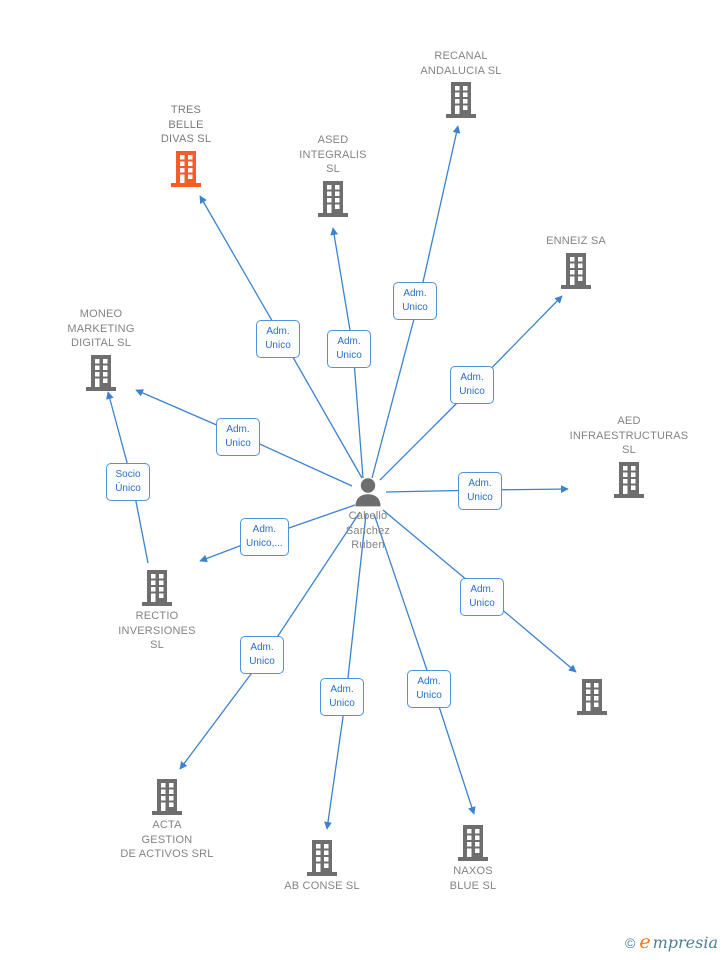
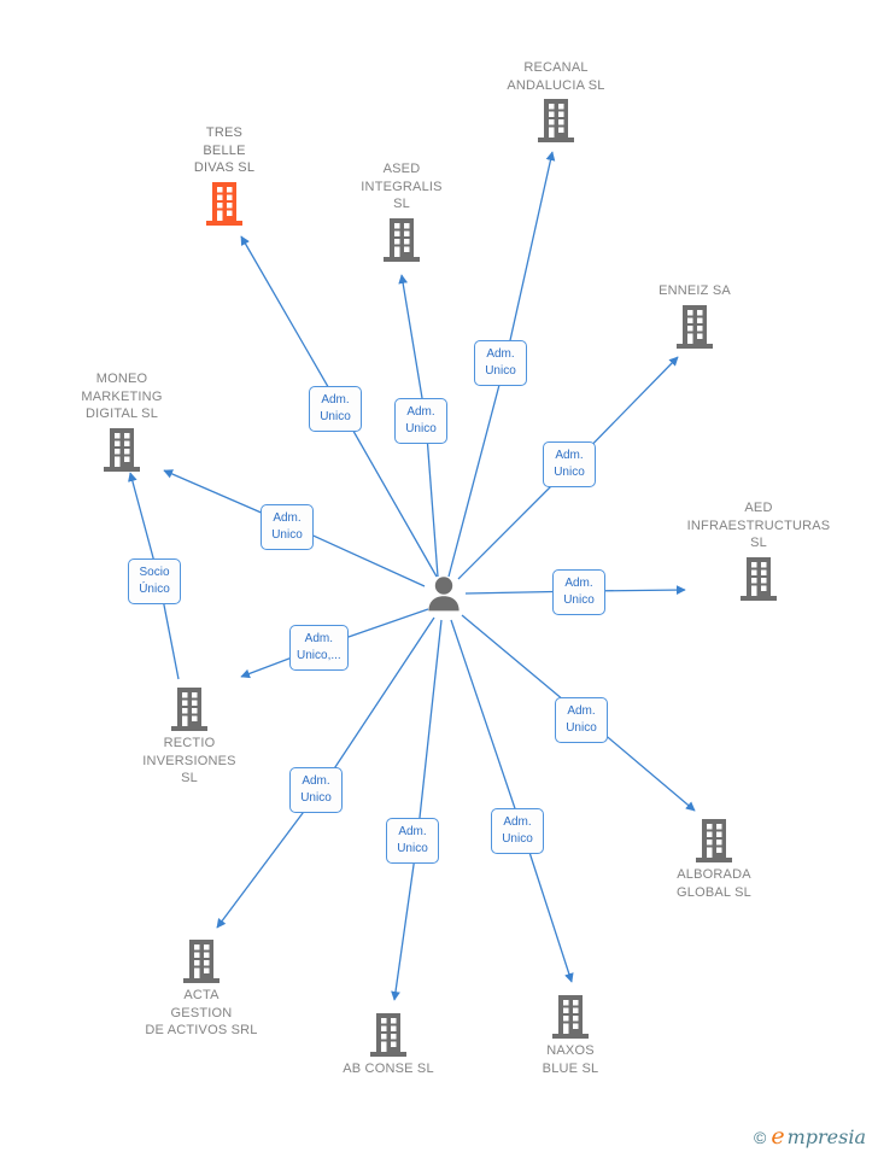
  TRES
  BELLE
  DIVAS SL
  ASED
  INTEGRALIS
  SL
  RECANAL
  ANDALUCIA SL
  ENNEIZ SA
  MONEO
  MARKETING
  DIGITAL SL
  AED
  INFRAESTRUCTURAS
  SL
  RECTIO
  INVERSIONES
  SL
+ ALBORADA
+ GLOBAL SL
  ACTA
  GESTION
  DE ACTIVOS SRL
  AB CONSE SL
  NAXOS
  BLUE SL
- Cabello
- Sanchez
- Ruben
  Adm.
  Unico
  Adm.
  Unico
  Adm.
  Unico
  Adm.
  Unico
  Adm.
  Unico
  Adm.
  Unico
  Adm.
  Unico,...
  Adm.
  Unico
  Adm.
  Unico
  Adm.
  Unico
  Adm.
  Unico
  Socio
  Único
  ©
  e
  mpresia
